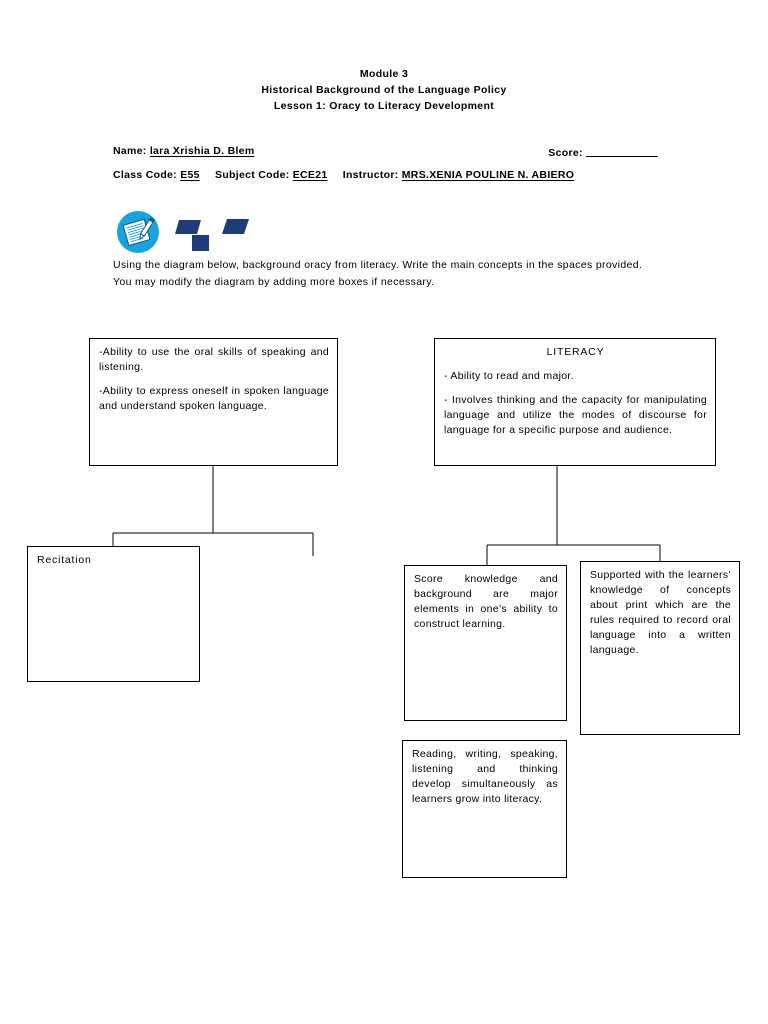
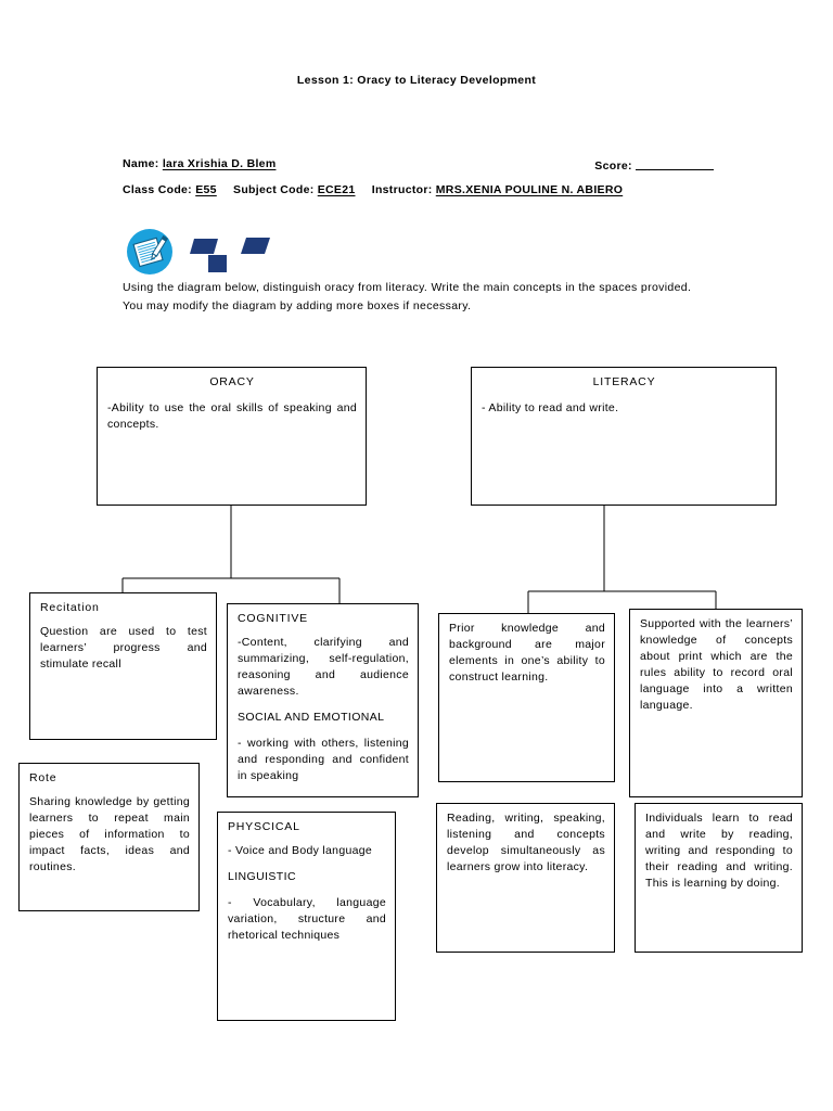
- Module 3
- Historical Background of the Language Policy
  Lesson 1: Oracy to Literacy Development
  Name: lara Xrishia D. Blem
  Score:
  Class Code: E55 Subject Code: ECE21 Instructor: MRS.XENIA POULINE N. ABIERO
- Using the diagram below, background oracy from literacy. Write the main concepts in the spaces provided. You may modify the diagram by adding more boxes if necessary.
+ Using the diagram below, distinguish oracy from literacy. Write the main concepts in the spaces provided. You may modify the diagram by adding more boxes if necessary.
+ ORACY
- -Ability to use the oral skills of speaking and listening.
+ -Ability to use the oral skills of speaking and concepts.
- -Ability to express oneself in spoken language and understand spoken language.
  LITERACY
- - Ability to read and major.
+ - Ability to read and write.
- - Involves thinking and the capacity for manipulating language and utilize the modes of discourse for language for a specific purpose and audience.
  Recitation
+ Question are used to test learners’ progress and stimulate recall
+ COGNITIVE
+ -Content, clarifying and summarizing, self-regulation, reasoning and audience awareness.
+ SOCIAL AND EMOTIONAL
+ - working with others, listening and responding and confident in speaking
+ Rote
+ Sharing knowledge by getting learners to repeat main pieces of information to impact facts, ideas and routines.
+ PHYSCICAL
+ - Voice and Body language
+ LINGUISTIC
+ - Vocabulary, language variation, structure and rhetorical techniques
- Score knowledge and background are major elements in one’s ability to construct learning.
+ Prior knowledge and background are major elements in one’s ability to construct learning.
- Supported with the learners’ knowledge of concepts about print which are the rules required to record oral language into a written language.
+ Supported with the learners’ knowledge of concepts about print which are the rules ability to record oral language into a written language.
- Reading, writing, speaking, listening and thinking develop simultaneously as learners grow into literacy.
+ Reading, writing, speaking, listening and concepts develop simultaneously as learners grow into literacy.
+ Individuals learn to read and write by reading, writing and responding to their reading and writing. This is learning by doing.
